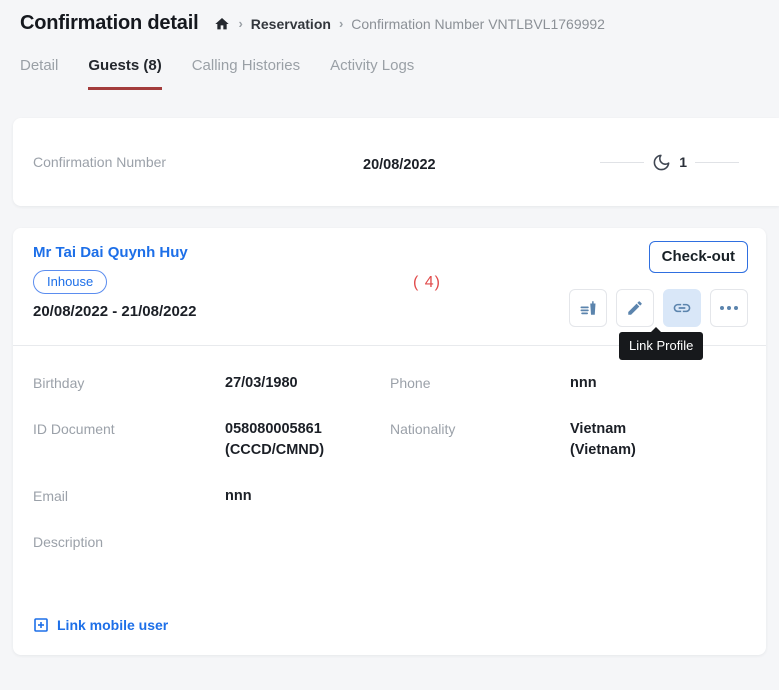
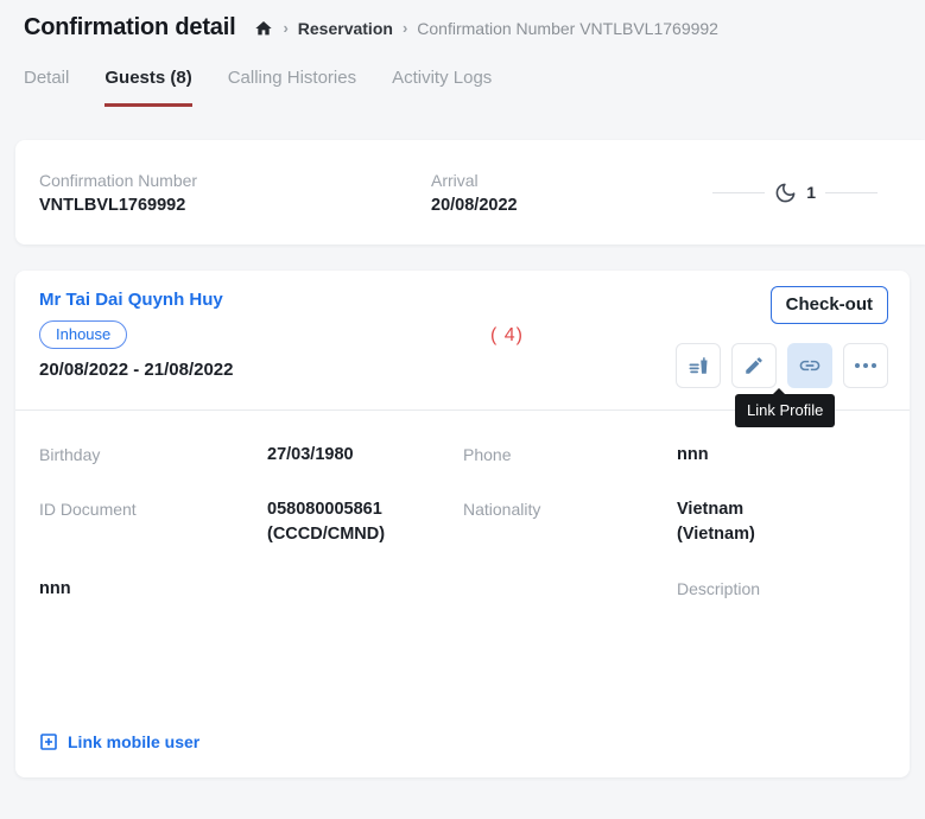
  Confirmation detail
  ›
  Reservation
  ›
  Confirmation Number VNTLBVL1769992
  Detail
  Guests (8)
  Calling Histories
  Activity Logs
  Confirmation Number
+ VNTLBVL1769992
+ Arrival
  20/08/2022
  1
  Mr Tai Dai Quynh Huy
  Inhouse
  20/08/2022 - 21/08/2022
  ( 4)
  Check-out
  Link Profile
  Birthday
  27/03/1980
  Phone
  nnn
  ID Document
  058080005861
  (CCCD/CMND)
  Nationality
  Vietnam
  (Vietnam)
- Email
  nnn
  Description
  Link mobile user
